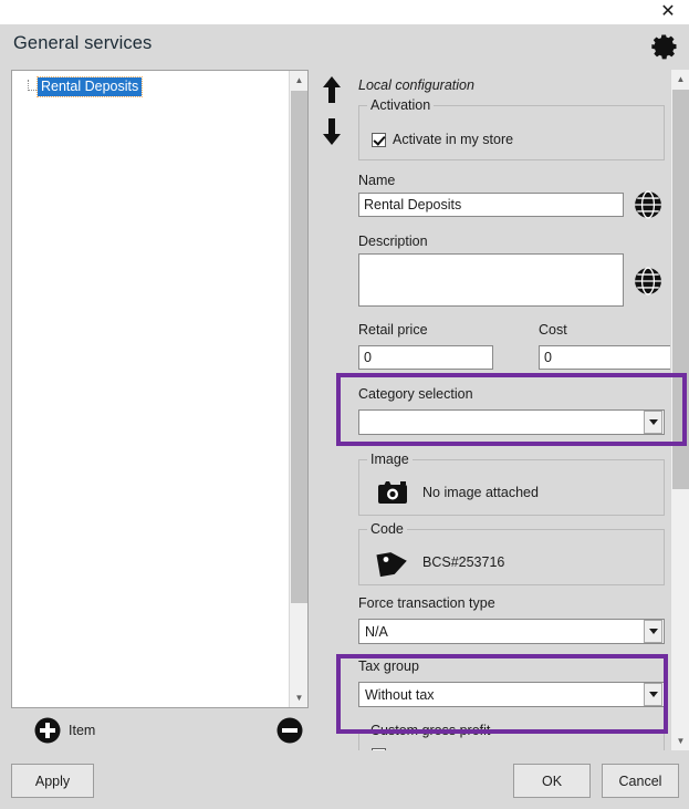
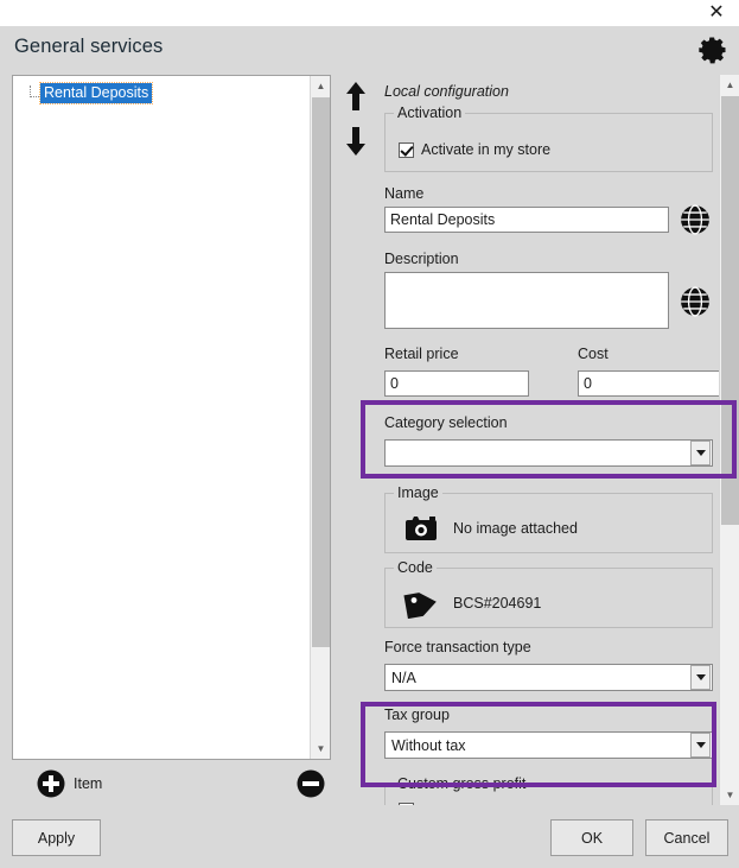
  ✕
  General services
  Rental Deposits
  ▲
  ▼
  Local configuration
  Activation
  Activate in my store
  Name
  Rental Deposits
  Description
  Retail price
  0
  Cost
  0
  Category selection
  Image
  No image attached
  Code
- BCS#253716
+ BCS#204691
  Force transaction type
  N/A
  Tax group
  Without tax
  Custom gross profit
  ▲
  ▼
  Item
  Apply
  OK
  Cancel
